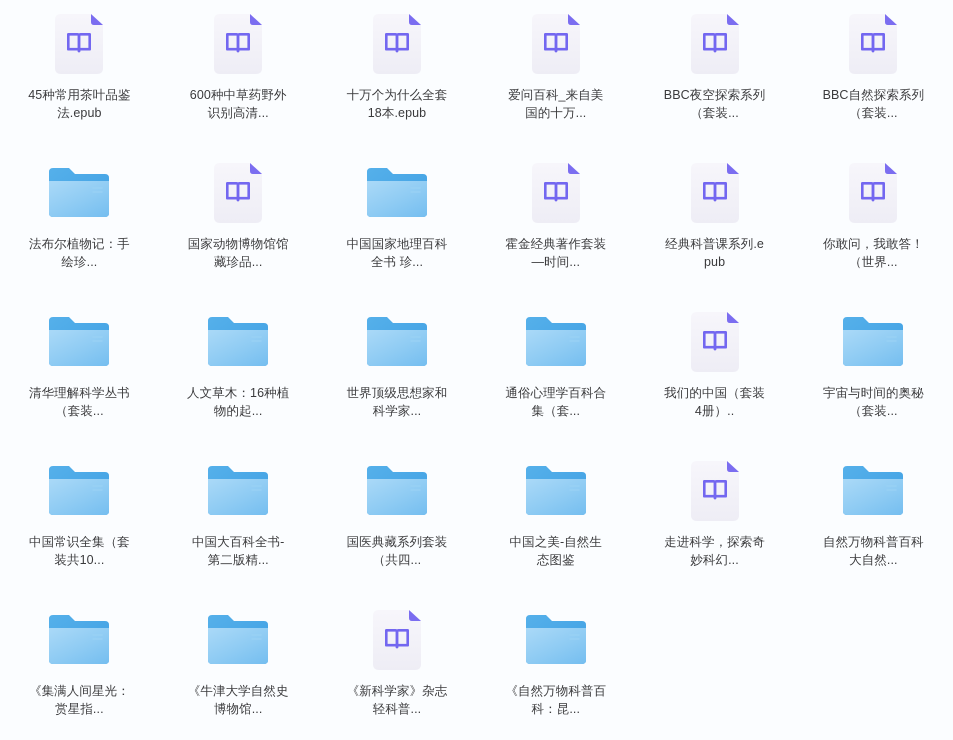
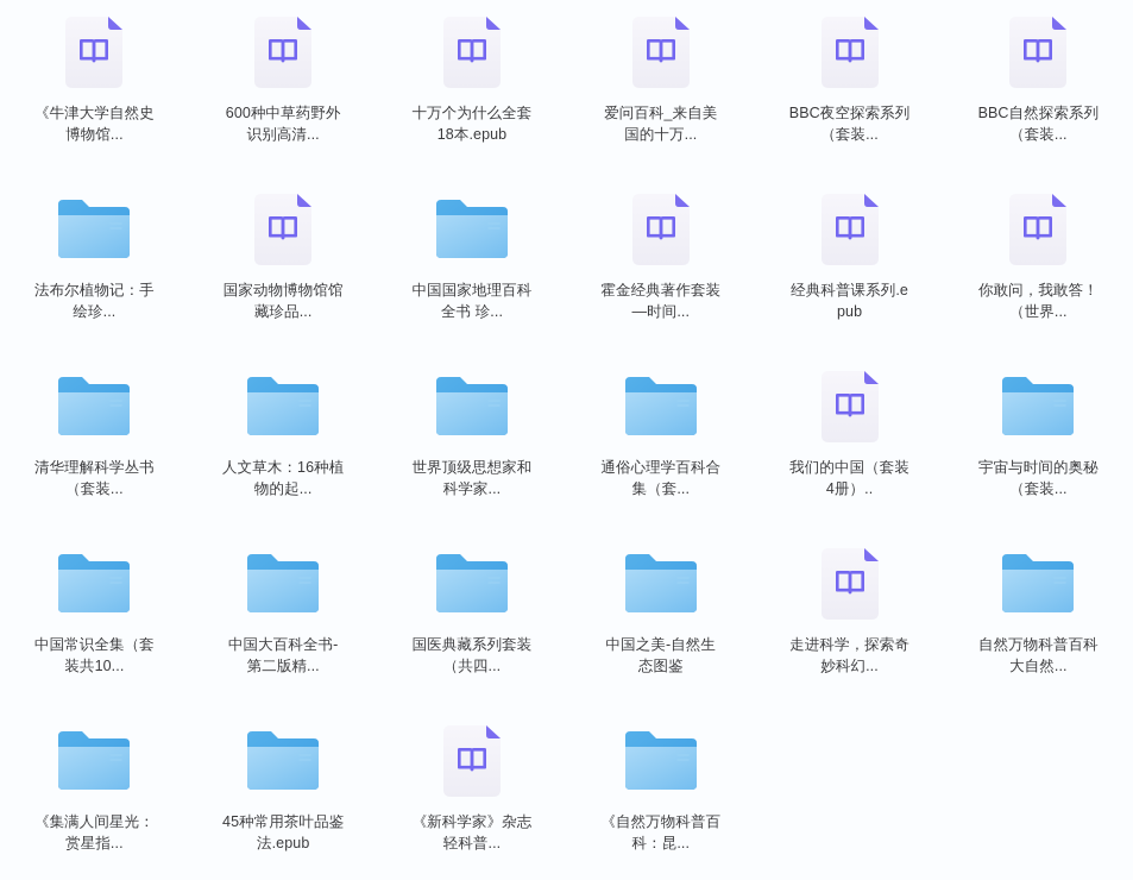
- 45种常用茶叶品鉴法.epub
+ 《牛津大学自然史博物馆...
  600种中草药野外识别高清...
  十万个为什么全套18本.epub
  爱问百科_来自美国的十万...
  BBC夜空探索系列（套装...
  BBC自然探索系列（套装...
  法布尔植物记：手绘珍...
  国家动物博物馆馆藏珍品...
  中国国家地理百科全书 珍...
  霍金经典著作套装—时间...
  经典科普课系列.epub
  你敢问，我敢答！（世界...
  清华理解科学丛书（套装...
  人文草木：16种植物的起...
  世界顶级思想家和科学家...
  通俗心理学百科合集（套...
  我们的中国（套装4册）..
  宇宙与时间的奥秘（套装...
  中国常识全集（套装共10...
  中国大百科全书-第二版精...
  国医典藏系列套装（共四...
  中国之美-自然生态图鉴
  走进科学，探索奇妙科幻...
  自然万物科普百科大自然...
  《集满人间星光：赏星指...
- 《牛津大学自然史博物馆...
+ 45种常用茶叶品鉴法.epub
  《新科学家》杂志轻科普...
  《自然万物科普百科：昆...
